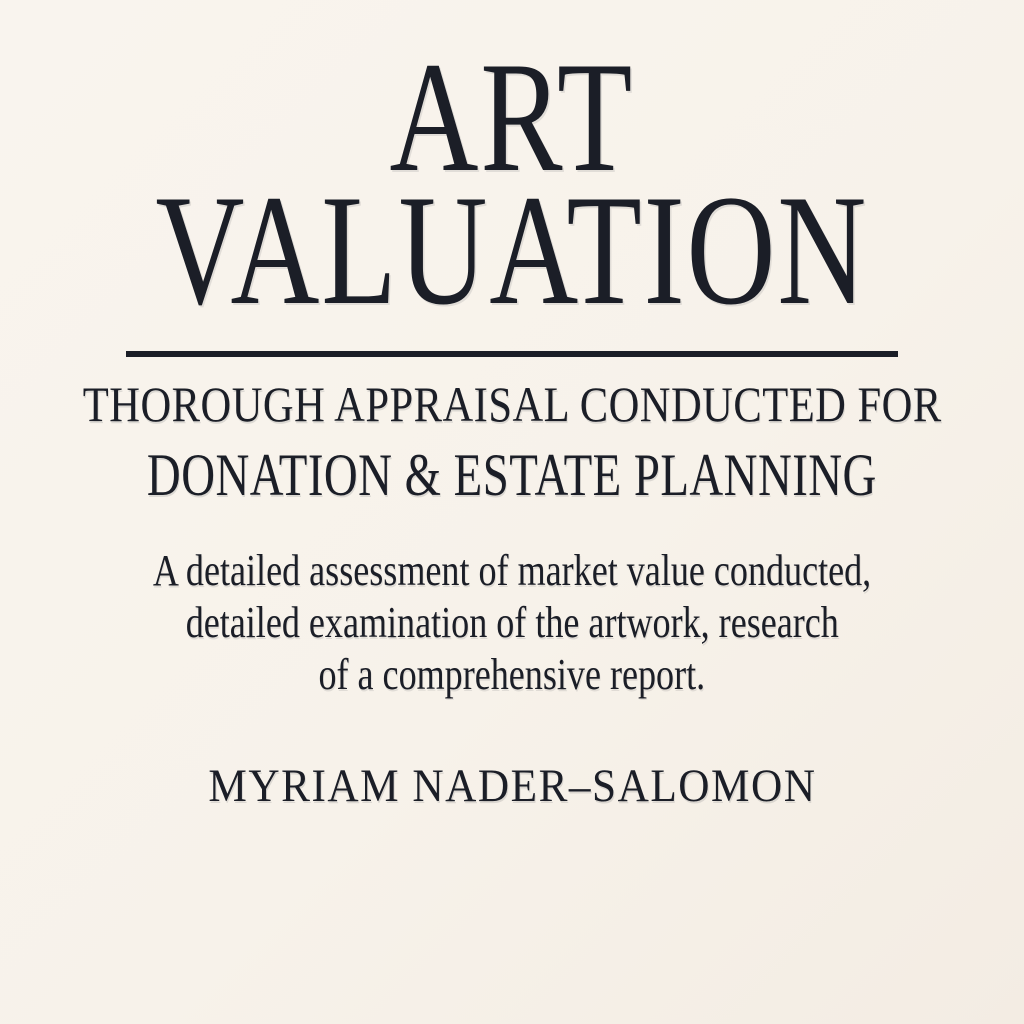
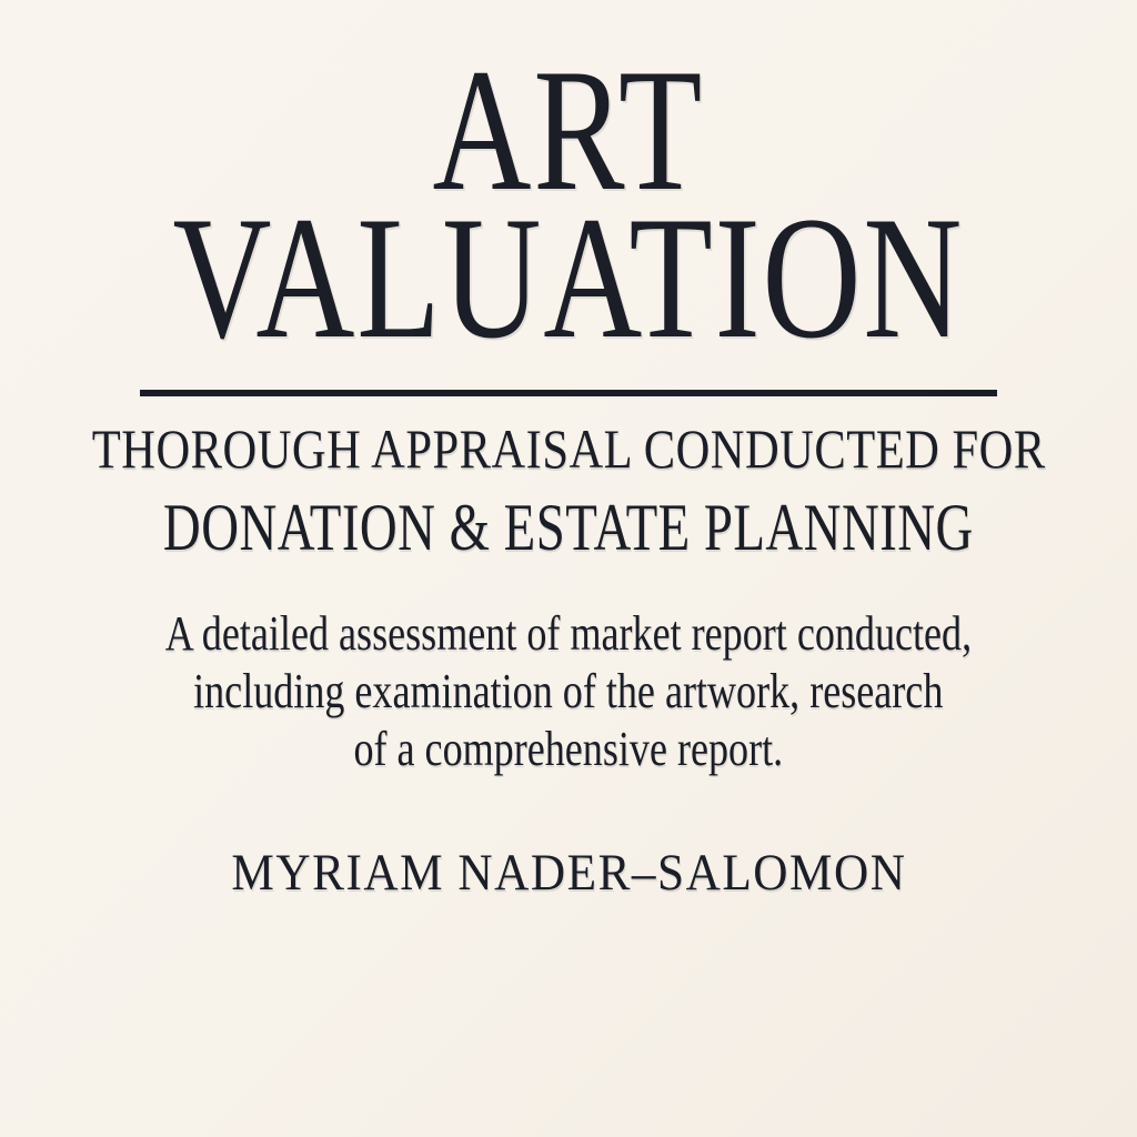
  ART
  VALUATION
  THOROUGH APPRAISAL CONDUCTED FOR
  DONATION & ESTATE PLANNING
- A detailed assessment of market value conducted,
+ A detailed assessment of market report conducted,
- detailed examination of the artwork, research
+ including examination of the artwork, research
  of a comprehensive report.
  MYRIAM NADER–SALOMON
